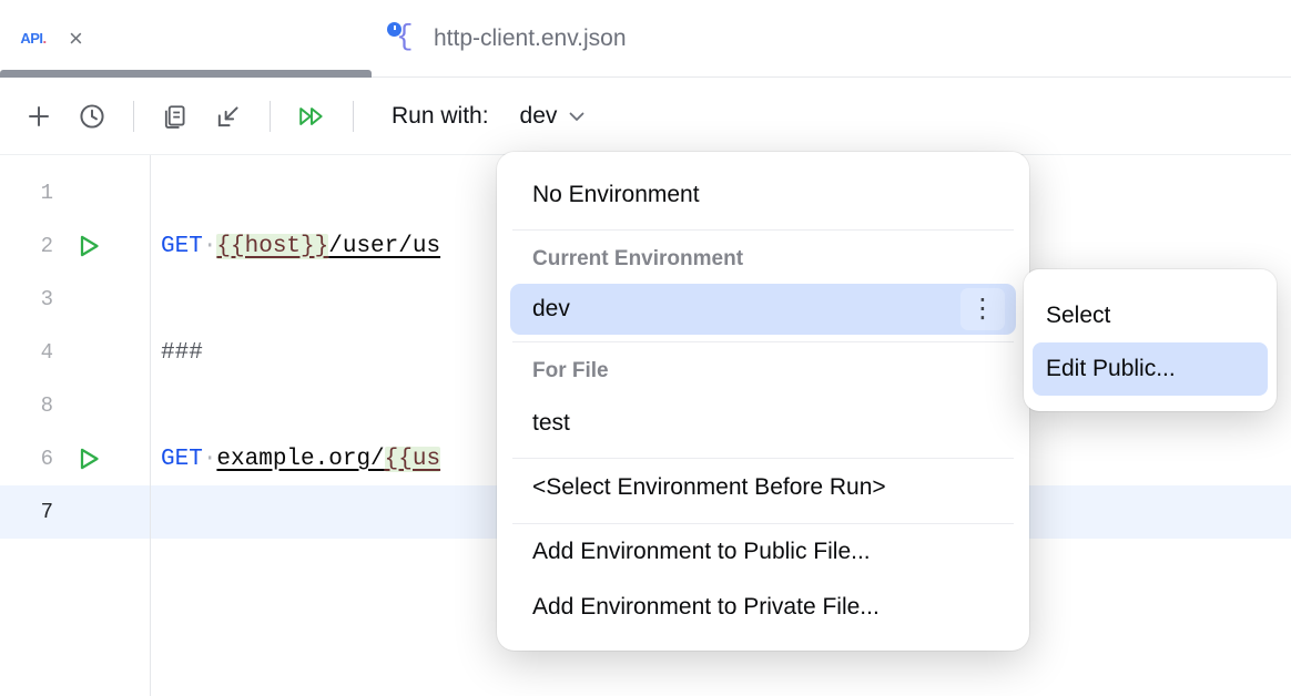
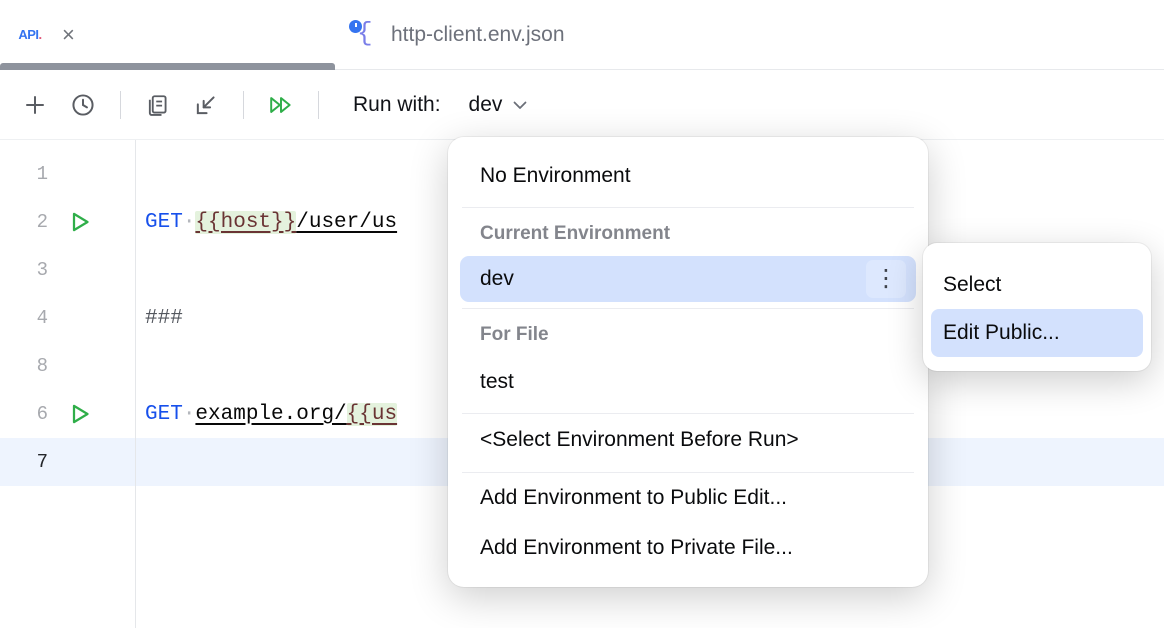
  API.
  ×
  {
  http-client.env.json
  Run with:
  dev
  1
  2
  GET·{{host}}/user/us
  3
  4
  ###
  8
  6
  GET·example.org/{{us
  7
  No Environment
  Current Environment
  dev
  ⋮
  For File
  test
  <Select Environment Before Run>
- Add Environment to Public File...
+ Add Environment to Public Edit...
  Add Environment to Private File...
  Select
  Edit Public...
